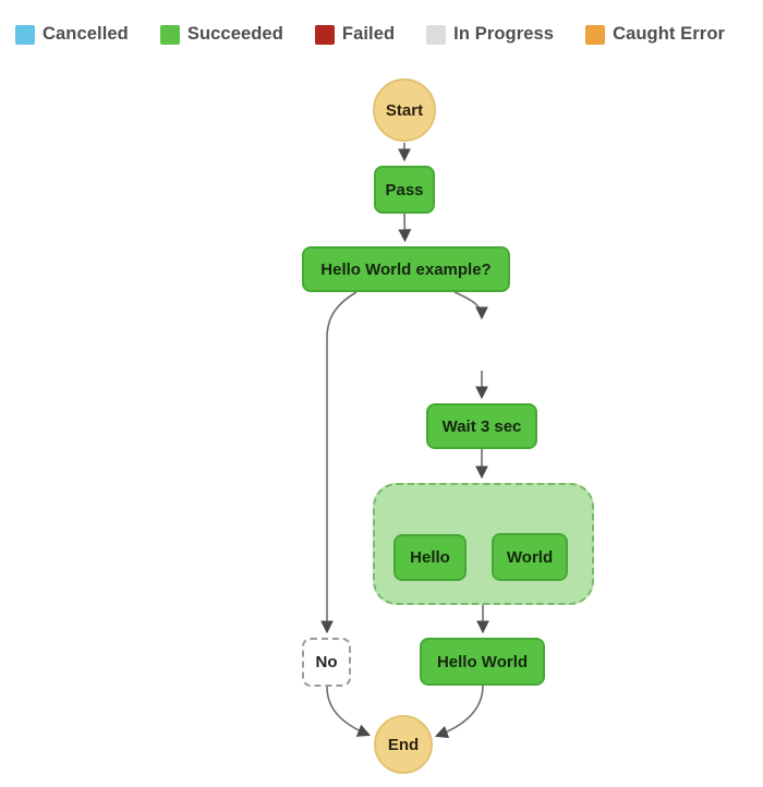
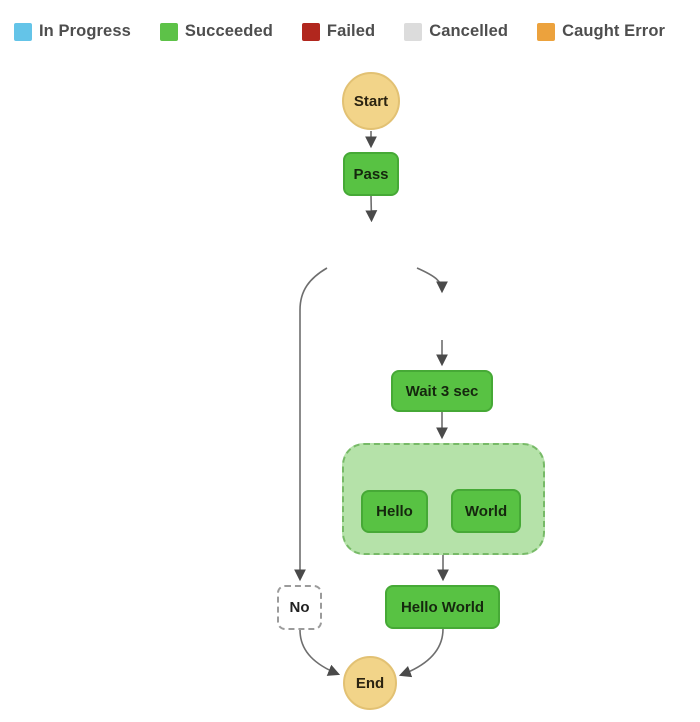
- Cancelled
+ In Progress
  Succeeded
  Failed
- In Progress
+ Cancelled
  Caught Error
  Start
  Pass
- Hello World example?
  Wait 3 sec
  Hello
  World
  No
  Hello World
  End
